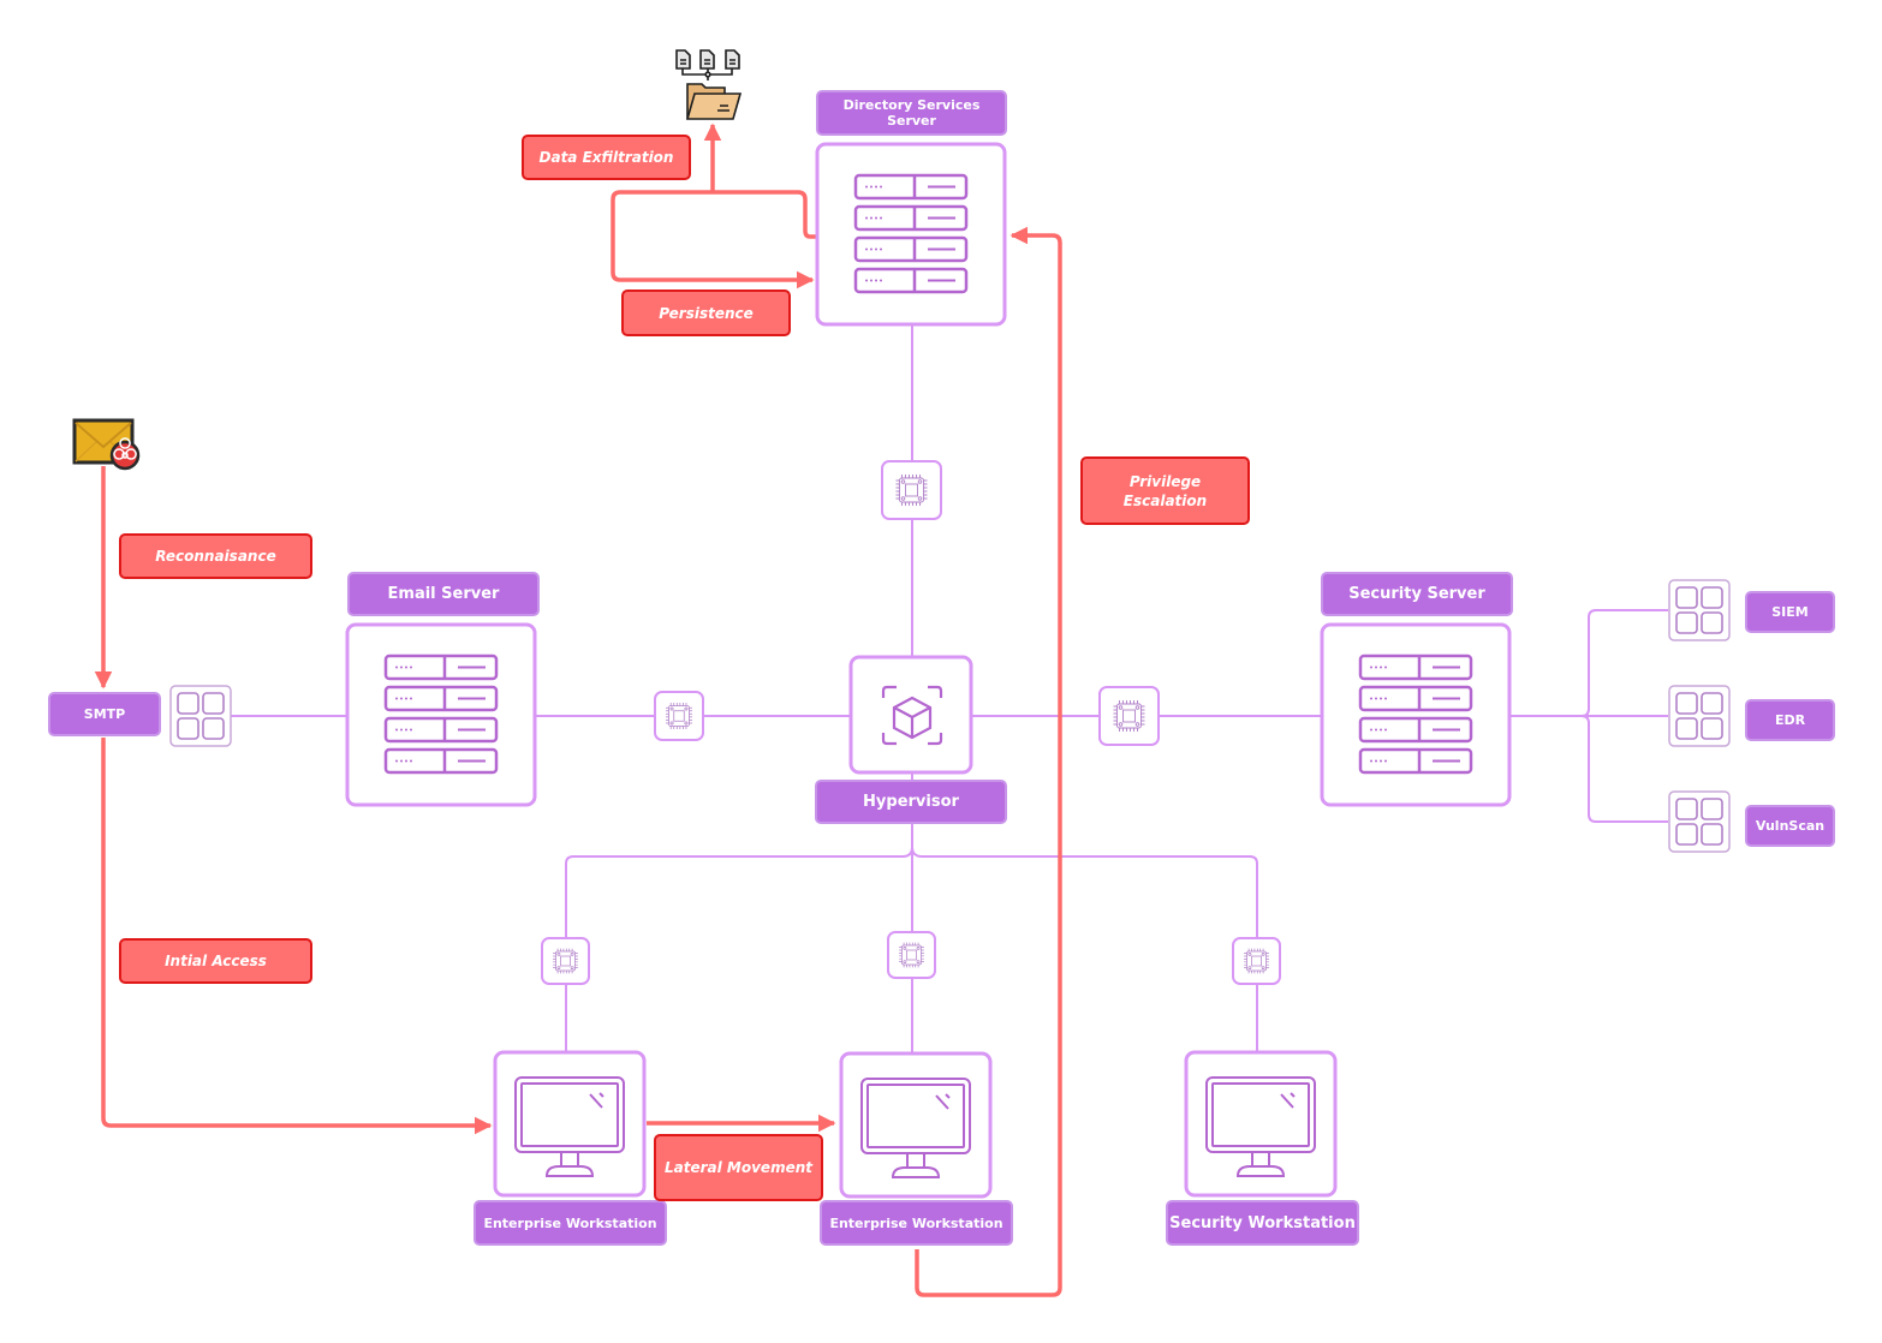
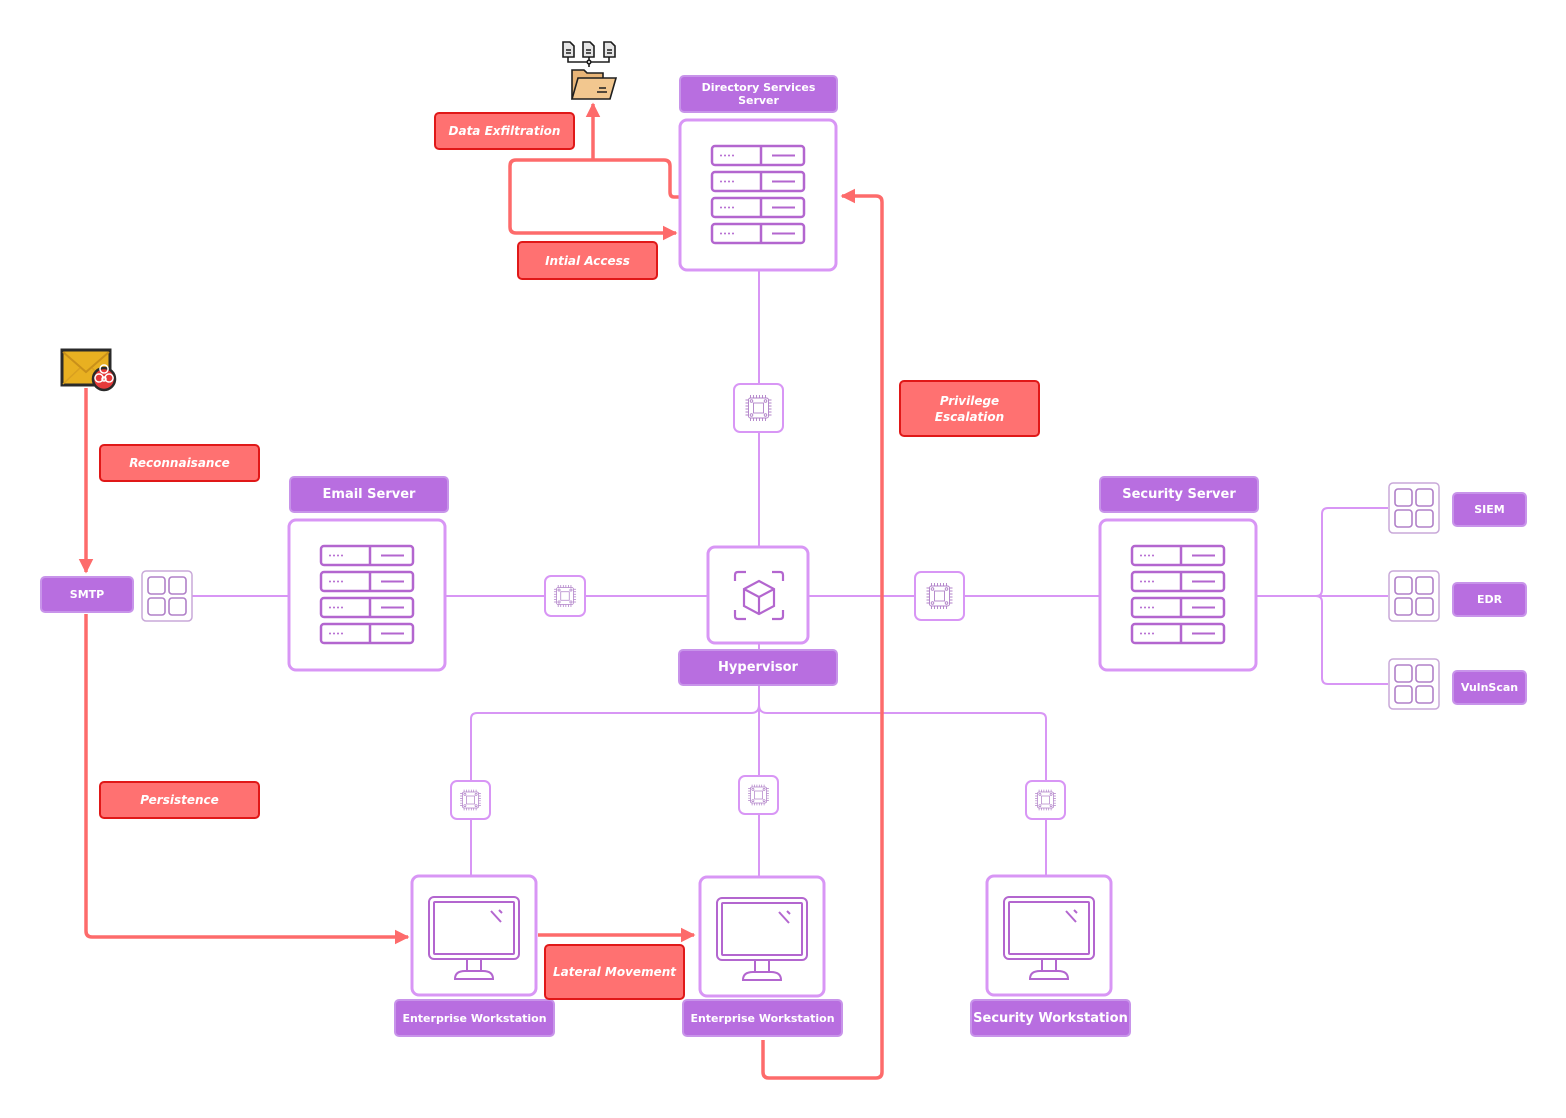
  Directory Services Server
  Email Server
  Security Server
  Hypervisor
  SMTP
  SIEM
  EDR
  VulnScan
  Enterprise Workstation
  Enterprise Workstation
  Security Workstation
  Reconnaisance
- Intial Access
+ Persistence
  Lateral Movement
  Privilege Escalation
- Persistence
+ Intial Access
  Data Exfiltration
